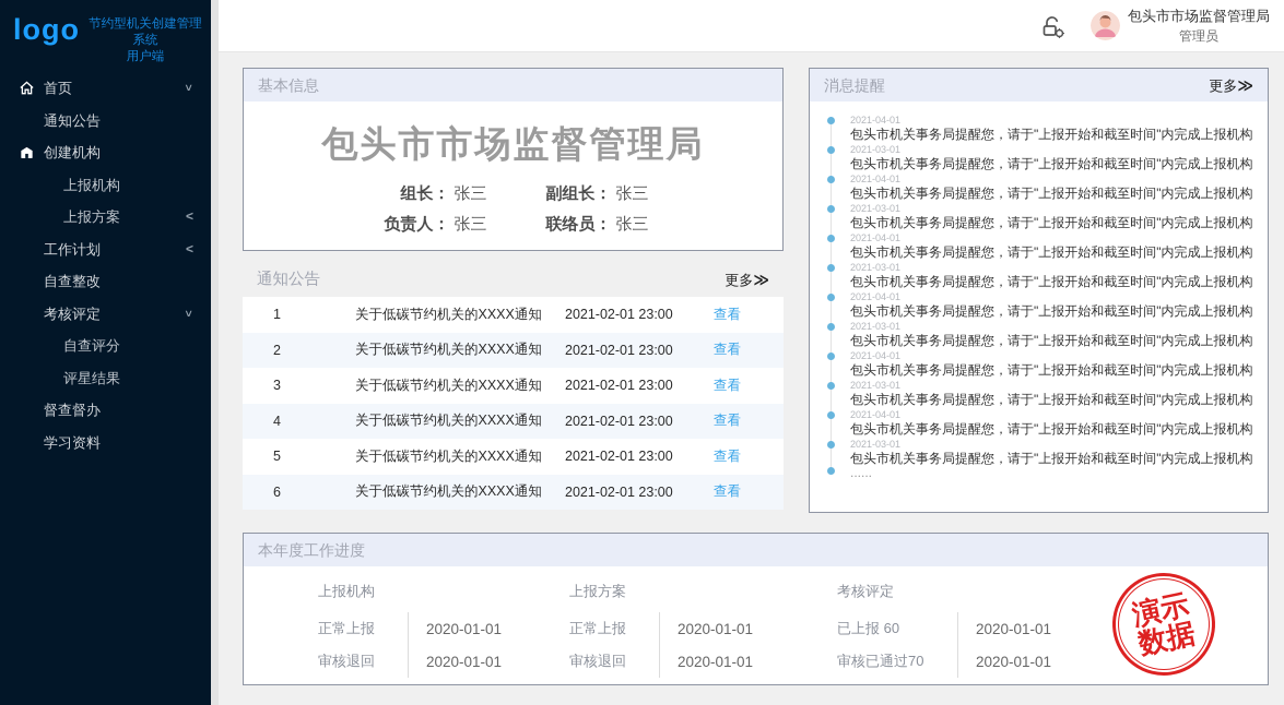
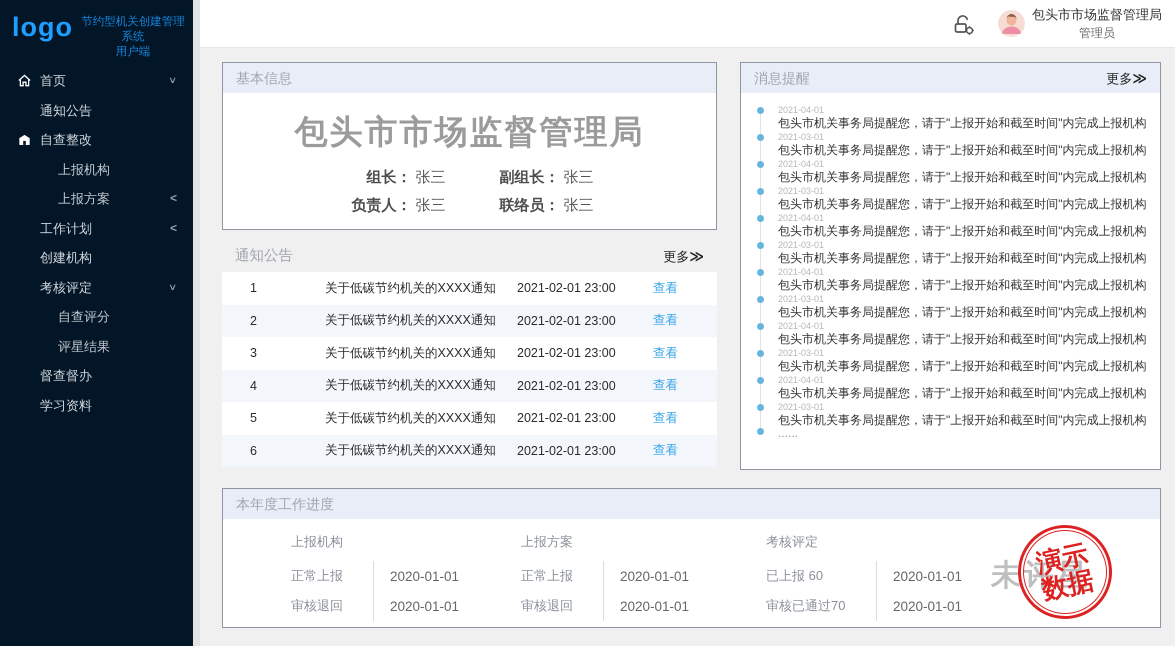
  logo
  节约型机关创建管理系统
  用户端
  首页
  ∨
  通知公告
- 创建机构
+ 自查整改
  上报机构
  上报方案
  <
  工作计划
  <
- 自查整改
+ 创建机构
  考核评定
  ∨
  自查评分
  评星结果
  督查督办
  学习资料
  包头市市场监督管理局
  管理员
  基本信息
  包头市市场监督管理局
  组长：
  张三
  副组长：
  张三
  负责人：
  张三
  联络员：
  张三
  通知公告
  更多≫
  1
  关于低碳节约机关的XXXX通知
  2021-02-01 23:00
  查看
  2
  关于低碳节约机关的XXXX通知
  2021-02-01 23:00
  查看
  3
  关于低碳节约机关的XXXX通知
  2021-02-01 23:00
  查看
  4
  关于低碳节约机关的XXXX通知
  2021-02-01 23:00
  查看
  5
  关于低碳节约机关的XXXX通知
  2021-02-01 23:00
  查看
  6
  关于低碳节约机关的XXXX通知
  2021-02-01 23:00
  查看
  消息提醒
  更多≫
  2021-04-01
  包头市机关事务局提醒您，请于"上报开始和截至时间"内完成上报机构
  2021-03-01
  包头市机关事务局提醒您，请于"上报开始和截至时间"内完成上报机构
  2021-04-01
  包头市机关事务局提醒您，请于"上报开始和截至时间"内完成上报机构
  2021-03-01
  包头市机关事务局提醒您，请于"上报开始和截至时间"内完成上报机构
  2021-04-01
  包头市机关事务局提醒您，请于"上报开始和截至时间"内完成上报机构
  2021-03-01
  包头市机关事务局提醒您，请于"上报开始和截至时间"内完成上报机构
  2021-04-01
  包头市机关事务局提醒您，请于"上报开始和截至时间"内完成上报机构
  2021-03-01
  包头市机关事务局提醒您，请于"上报开始和截至时间"内完成上报机构
  2021-04-01
  包头市机关事务局提醒您，请于"上报开始和截至时间"内完成上报机构
  2021-03-01
  包头市机关事务局提醒您，请于"上报开始和截至时间"内完成上报机构
  2021-04-01
  包头市机关事务局提醒您，请于"上报开始和截至时间"内完成上报机构
  2021-03-01
  包头市机关事务局提醒您，请于"上报开始和截至时间"内完成上报机构
  ......
  本年度工作进度
  上报机构
  正常上报
  2020-01-01
  审核退回
  2020-01-01
  上报方案
  正常上报
  2020-01-01
  审核退回
  2020-01-01
  考核评定
  已上报 60
  2020-01-01
  审核已通过70
  2020-01-01
+ 未评星
